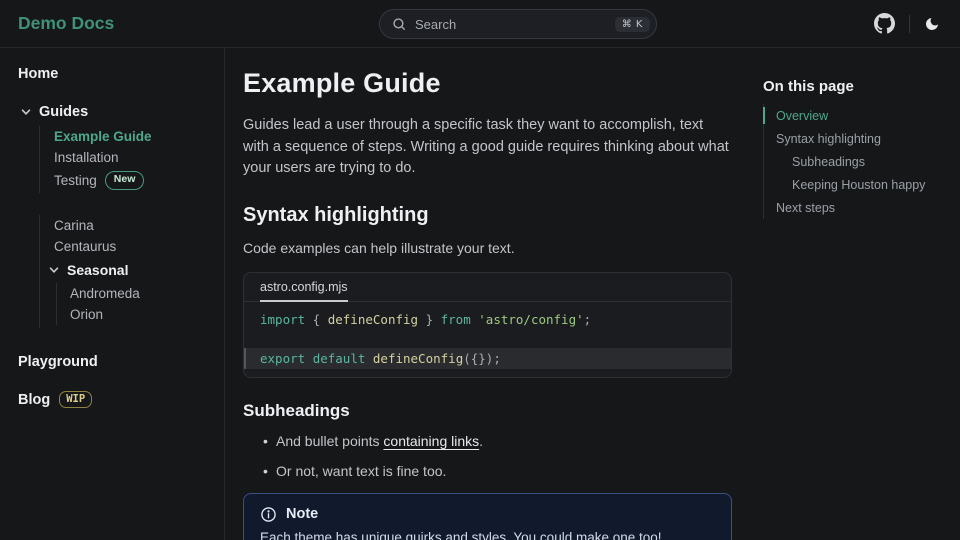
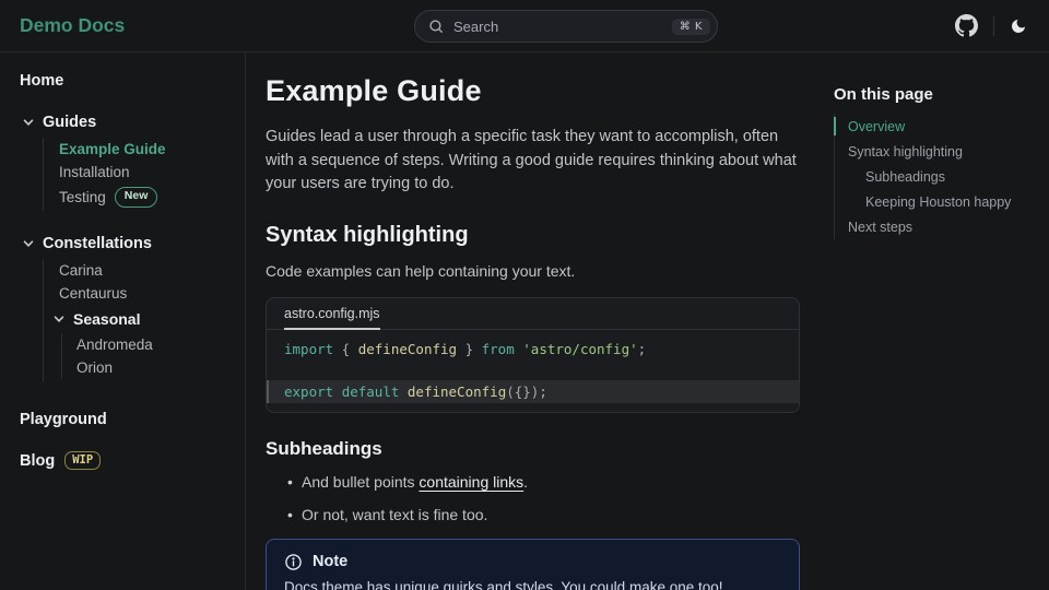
  Demo Docs
  Search
  ⌘ K
  Home
  Guides
  Example Guide
  Installation
  Testing
  New
+ Constellations
  Carina
  Centaurus
  Seasonal
  Andromeda
  Orion
  Playground
  Blog WIP
  Example Guide
- Guides lead a user through a specific task they want to accomplish, text with a sequence of steps. Writing a good guide requires thinking about what your users are trying to do.
+ Guides lead a user through a specific task they want to accomplish, often with a sequence of steps. Writing a good guide requires thinking about what your users are trying to do.
  Syntax highlighting
- Code examples can help illustrate your text.
+ Code examples can help containing your text.
  astro.config.mjs
  import { defineConfig } from 'astro/config';
  export default defineConfig({});
  Subheadings
  And bullet points containing links.
  Or not, want text is fine too.
  Note
- Each theme has unique quirks and styles. You could make one too!
+ Docs theme has unique quirks and styles. You could make one too!
  On this page
  Overview
  Syntax highlighting
  Subheadings
  Keeping Houston happy
  Next steps
